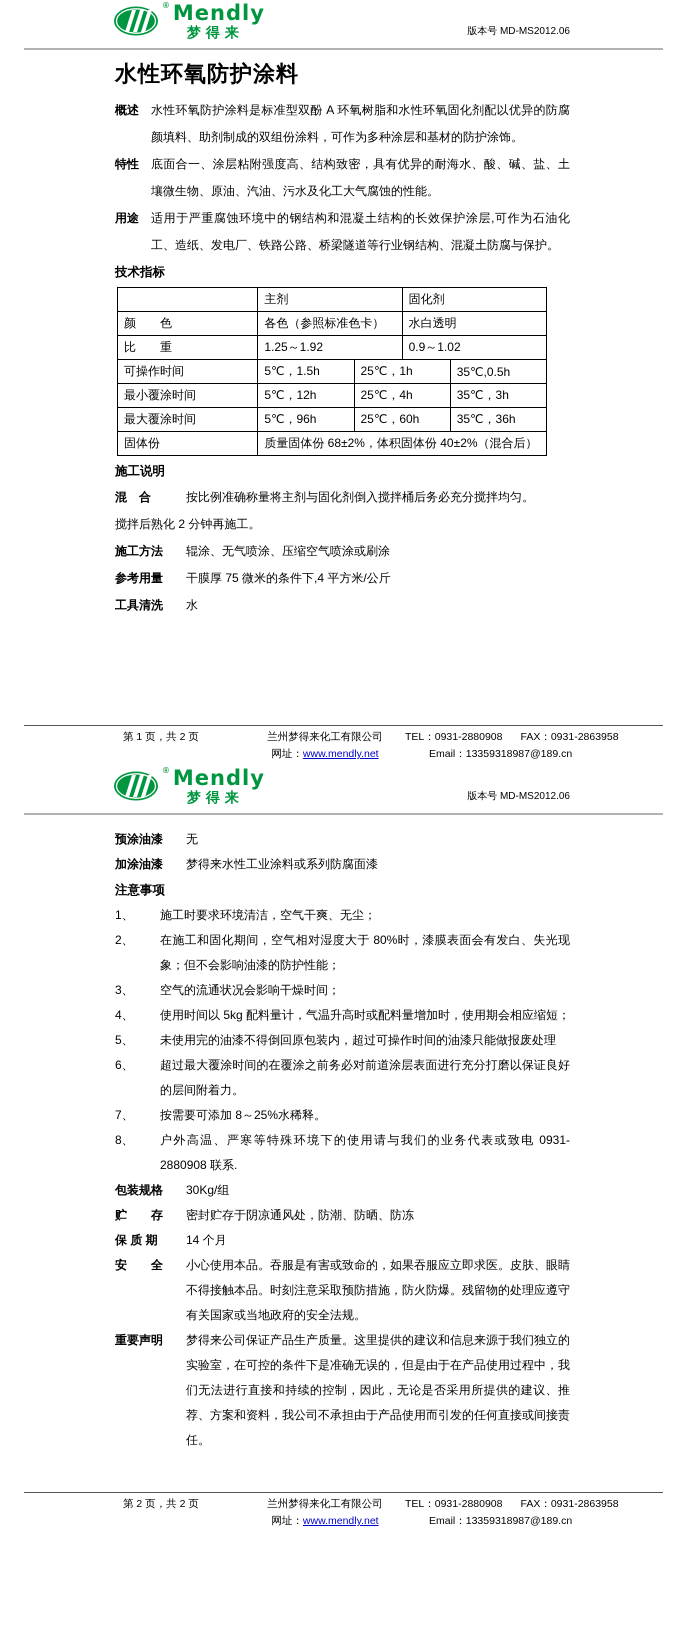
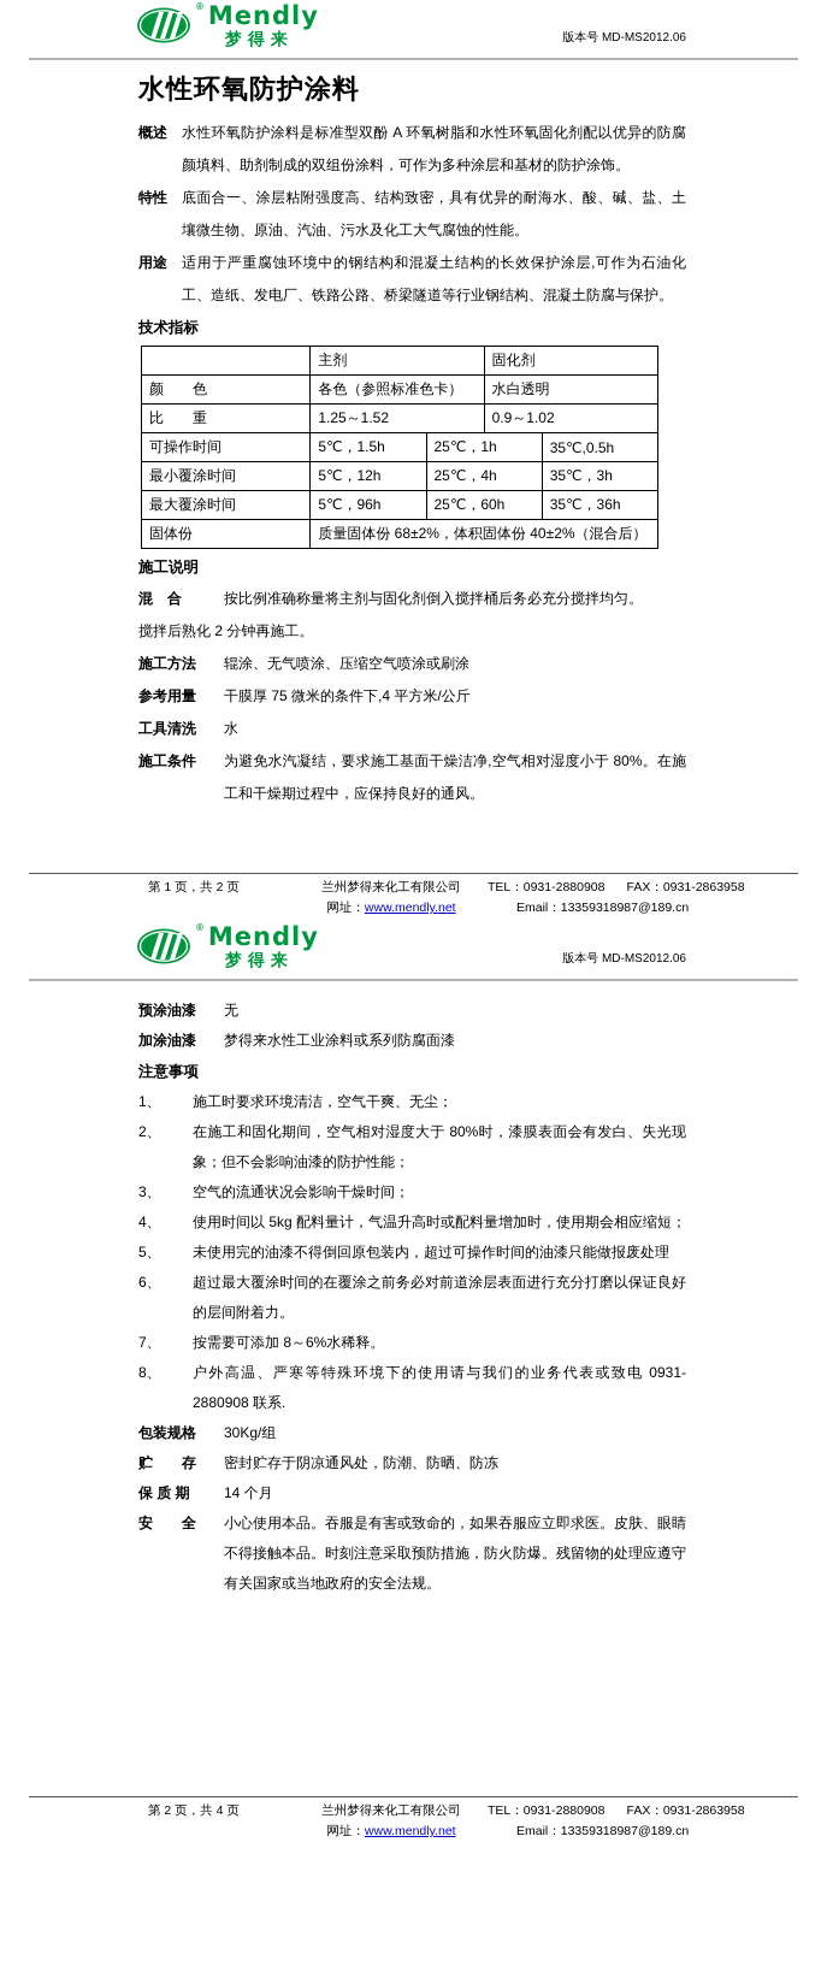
  ®
  Mendly
  梦得来
  版本号 MD-MS2012.06
  水性环氧防护涂料
  概述
  水性环氧防护涂料是标准型双酚 A 环氧树脂和水性环氧固化剂配以优异的防腐颜填料、助剂制成的双组份涂料，可作为多种涂层和基材的防护涂饰。
  特性
  底面合一、涂层粘附强度高、结构致密，具有优异的耐海水、酸、碱、盐、土壤微生物、原油、汽油、污水及化工大气腐蚀的性能。
  用途
  适用于严重腐蚀环境中的钢结构和混凝土结构的长效保护涂层,可作为石油化工、造纸、发电厂、铁路公路、桥梁隧道等行业钢结构、混凝土防腐与保护。
  技术指标
  	主剂	固化剂
  颜 色	各色（参照标准色卡）	水白透明
- 比 重	1.25～1.92	0.9～1.02
+ 比 重	1.25～1.52	0.9～1.02
  可操作时间	5℃，1.5h	25℃，1h	35℃,0.5h
  最小覆涂时间	5℃，12h	25℃，4h	35℃，3h
  最大覆涂时间	5℃，96h	25℃，60h	35℃，36h
  固体份	质量固体份 68±2%，体积固体份 40±2%（混合后）
  施工说明
  混 合
  按比例准确称量将主剂与固化剂倒入搅拌桶后务必充分搅拌均匀。
  搅拌后熟化 2 分钟再施工。
  施工方法
  辊涂、无气喷涂、压缩空气喷涂或刷涂
  参考用量
  干膜厚 75 微米的条件下,4 平方米/公斤
  工具清洗
  水
+ 施工条件
+ 为避免水汽凝结，要求施工基面干燥洁净,空气相对湿度小于 80%。在施工和干燥期过程中，应保持良好的通风。
  第 1 页，共 2 页
  兰州梦得来化工有限公司
  网址：www.mendly.net
  TEL：0931-2880908
  FAX：0931-2863958
  Email：13359318987@189.cn
  ®
  Mendly
  梦得来
  版本号 MD-MS2012.06
  预涂油漆
  无
  加涂油漆
  梦得来水性工业涂料或系列防腐面漆
  注意事项
  1、
  施工时要求环境清洁，空气干爽、无尘；
  2、
  在施工和固化期间，空气相对湿度大于 80%时，漆膜表面会有发白、失光现象；但不会影响油漆的防护性能；
  3、
  空气的流通状况会影响干燥时间；
  4、
  使用时间以 5kg 配料量计，气温升高时或配料量增加时，使用期会相应缩短；
  5、
  未使用完的油漆不得倒回原包装内，超过可操作时间的油漆只能做报废处理
  6、
  超过最大覆涂时间的在覆涂之前务必对前道涂层表面进行充分打磨以保证良好的层间附着力。
  7、
- 按需要可添加 8～25%水稀释。
+ 按需要可添加 8～6%水稀释。
  8、
  户外高温、严寒等特殊环境下的使用请与我们的业务代表或致电 0931-2880908 联系.
  包装规格
  30Kg/组
  贮 存
  密封贮存于阴凉通风处，防潮、防晒、防冻
  保 质 期
  14 个月
  安 全
  小心使用本品。吞服是有害或致命的，如果吞服应立即求医。皮肤、眼睛不得接触本品。时刻注意采取预防措施，防火防爆。残留物的处理应遵守有关国家或当地政府的安全法规。
- 重要声明
- 梦得来公司保证产品生产质量。这里提供的建议和信息来源于我们独立的实验室，在可控的条件下是准确无误的，但是由于在产品使用过程中，我们无法进行直接和持续的控制，因此，无论是否采用所提供的建议、推荐、方案和资料，我公司不承担由于产品使用而引发的任何直接或间接责任。
- 第 2 页，共 2 页
+ 第 2 页，共 4 页
  兰州梦得来化工有限公司
  网址：www.mendly.net
  TEL：0931-2880908
  FAX：0931-2863958
  Email：13359318987@189.cn
